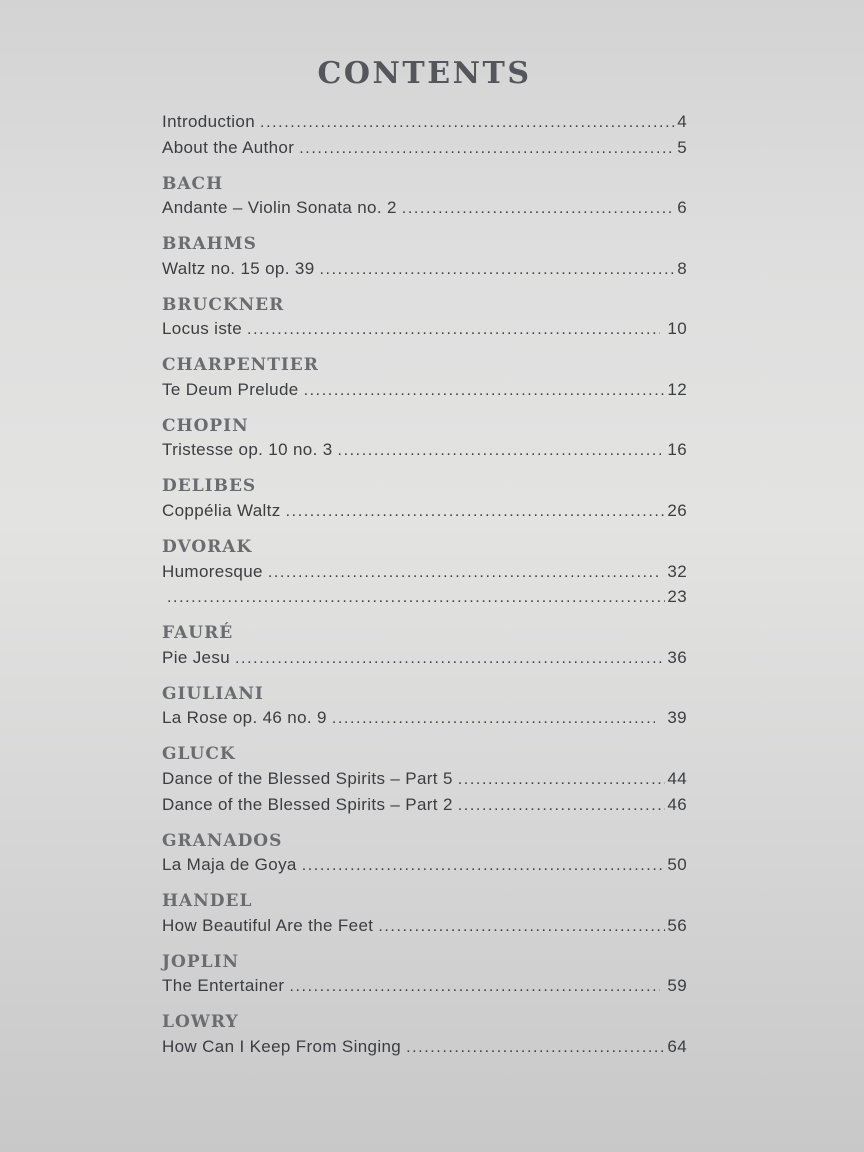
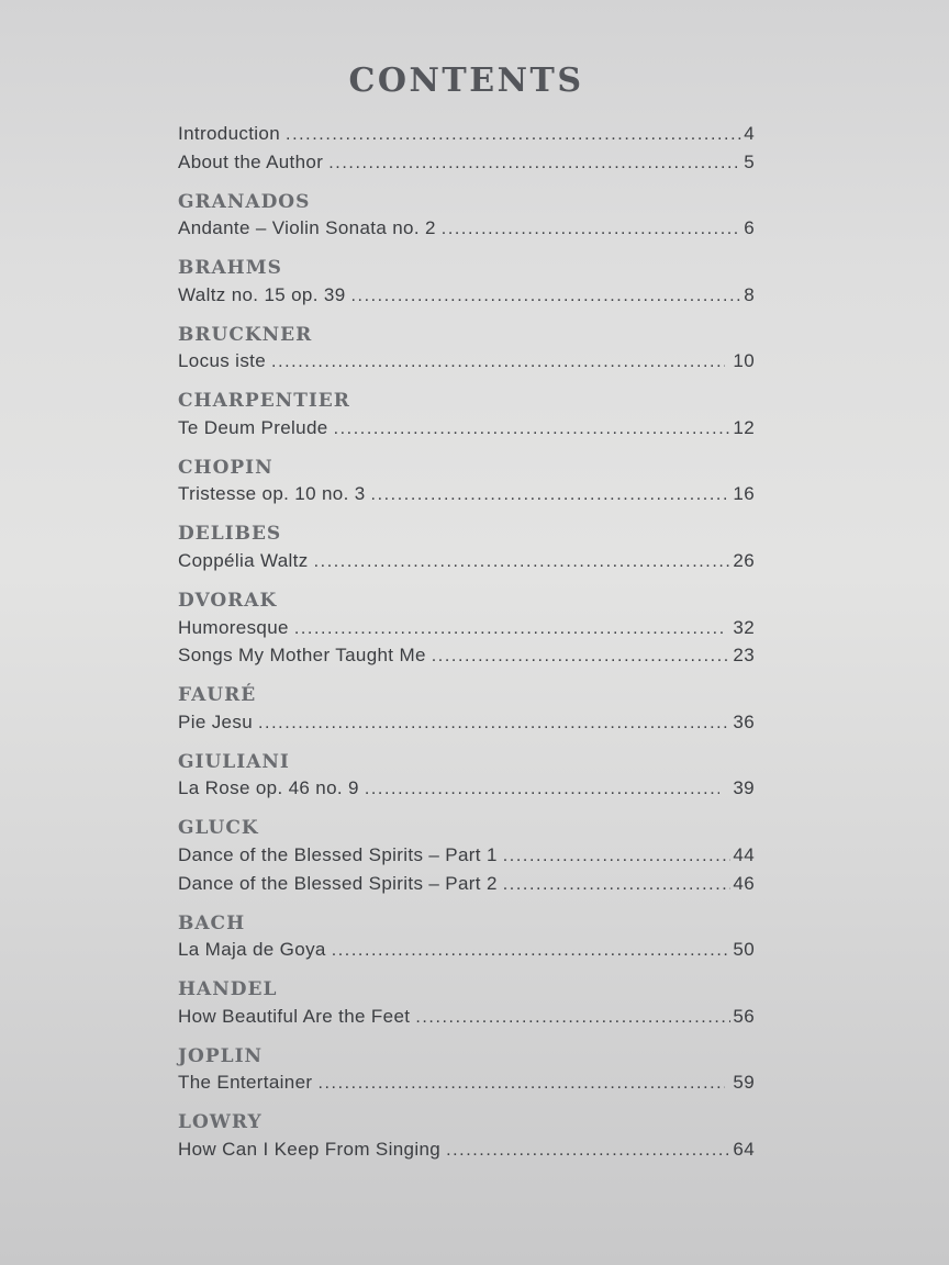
  CONTENTS
  Introduction
  4
  About the Author
  5
- BACH
+ GRANADOS
  Andante – Violin Sonata no. 2
  6
  BRAHMS
  Waltz no. 15 op. 39
  8
  BRUCKNER
  Locus iste
  10
  CHARPENTIER
  Te Deum Prelude
  12
  CHOPIN
  Tristesse op. 10 no. 3
  16
  DELIBES
  Coppélia Waltz
  26
  DVORAK
  Humoresque
  32
+ Songs My Mother Taught Me
  23
  FAURÉ
  Pie Jesu
  36
  GIULIANI
  La Rose op. 46 no. 9
  39
  GLUCK
- Dance of the Blessed Spirits – Part 5
+ Dance of the Blessed Spirits – Part 1
  44
  Dance of the Blessed Spirits – Part 2
  46
- GRANADOS
+ BACH
  La Maja de Goya
  50
  HANDEL
  How Beautiful Are the Feet
  56
  JOPLIN
  The Entertainer
  59
  LOWRY
  How Can I Keep From Singing
  64
